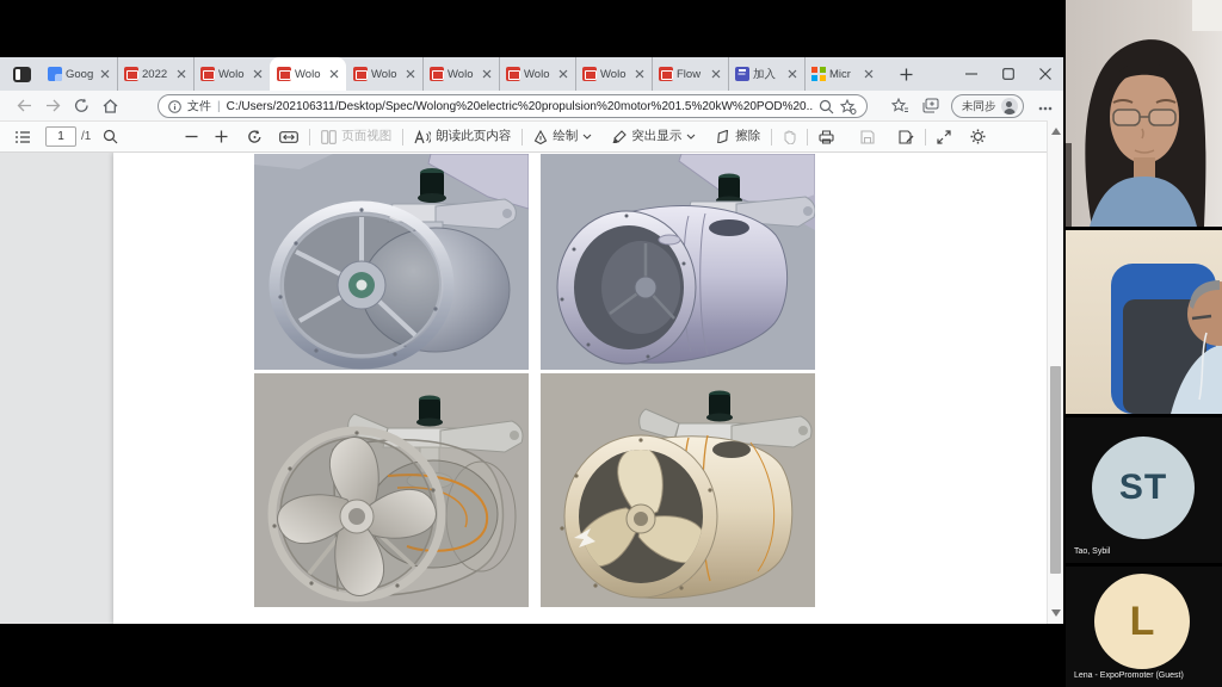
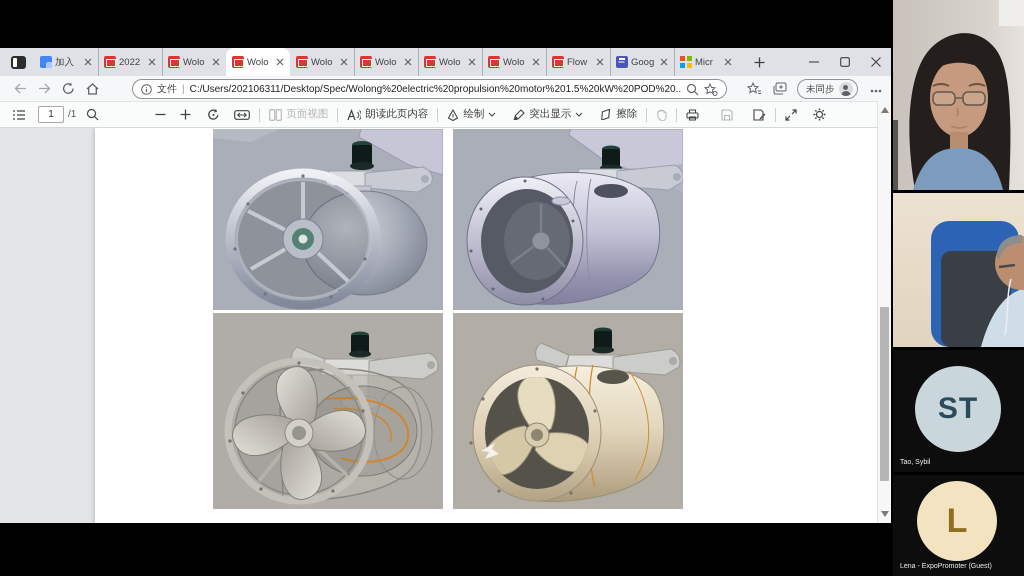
- Goog
+ 加入
  2022
  Wolo
  Wolo
  Wolo
  Wolo
  Wolo
  Wolo
  Flow
- 加入
+ Goog
  Micr
  文件
  |
  C:/Users/202106311/Desktop/Spec/Wolong%20electric%20propulsion%20motor%201.5%20kW%20POD%20..
  未同步
  1
  /1
  页面视图
  朗读此页内容
  绘制
  突出显示
  擦除
  ST
  L
